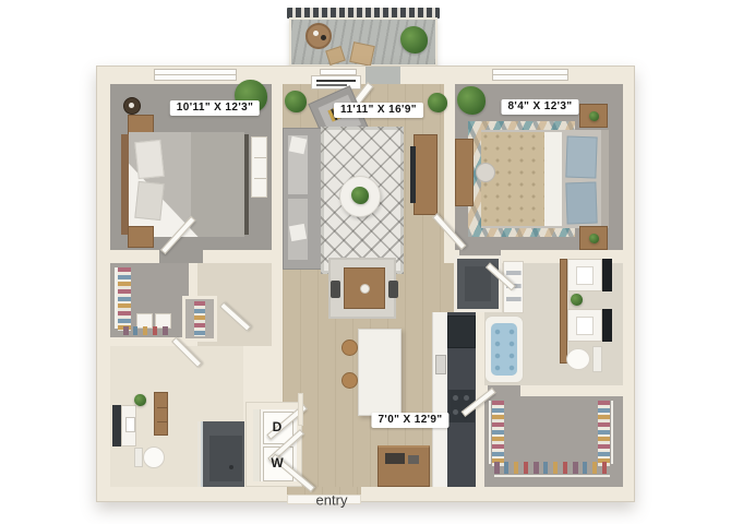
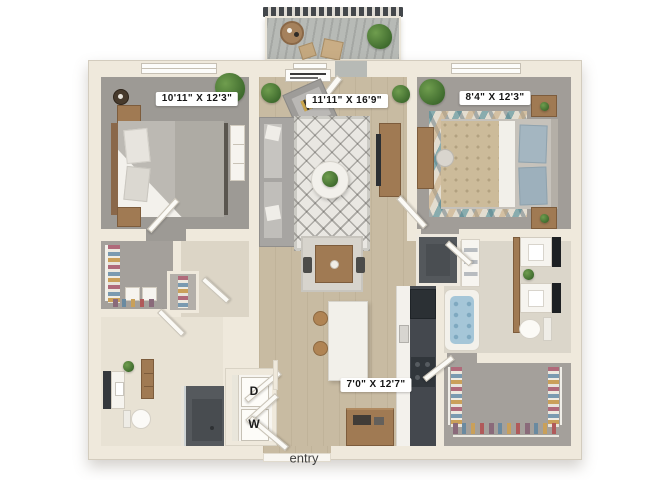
  D
  W
  10'11" X 12'3"
  11'11" X 16'9"
  8'4" X 12'3"
- 7'0" X 12'9"
+ 7'0" X 12'7"
  entry
